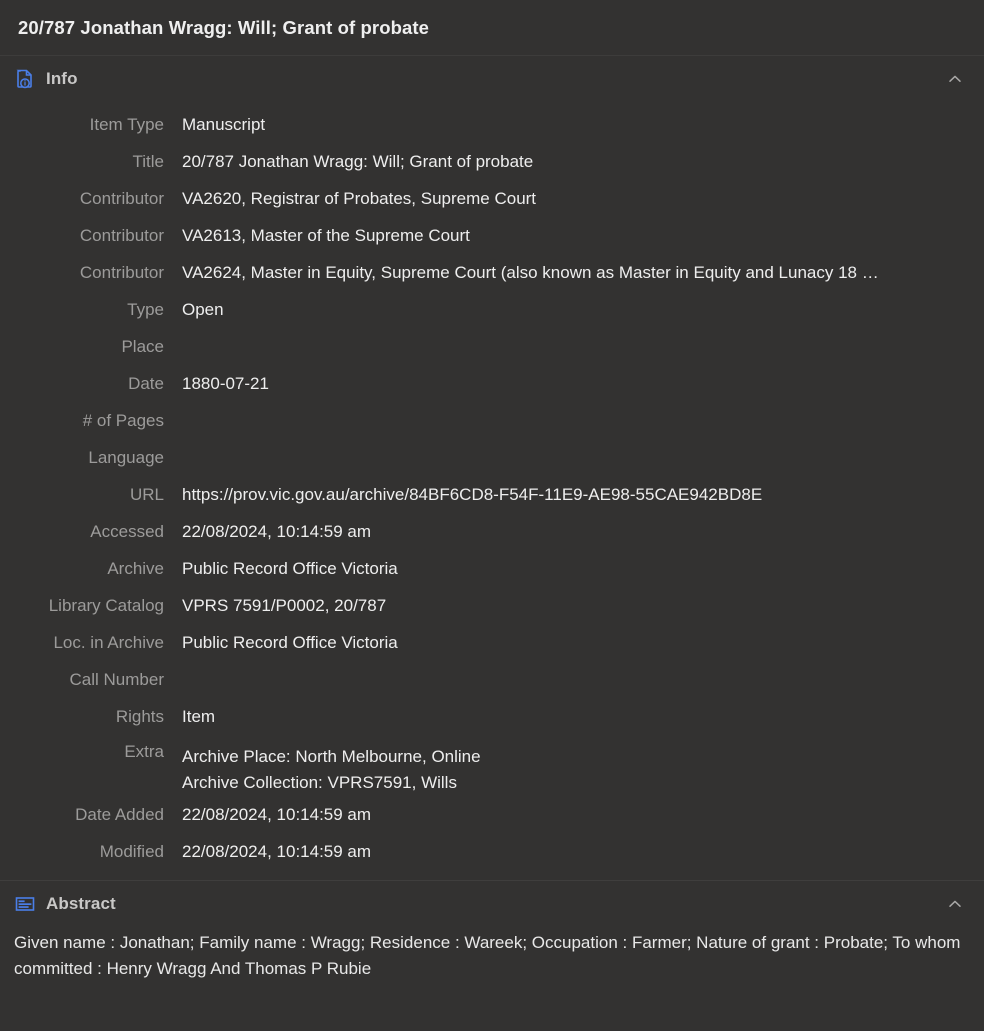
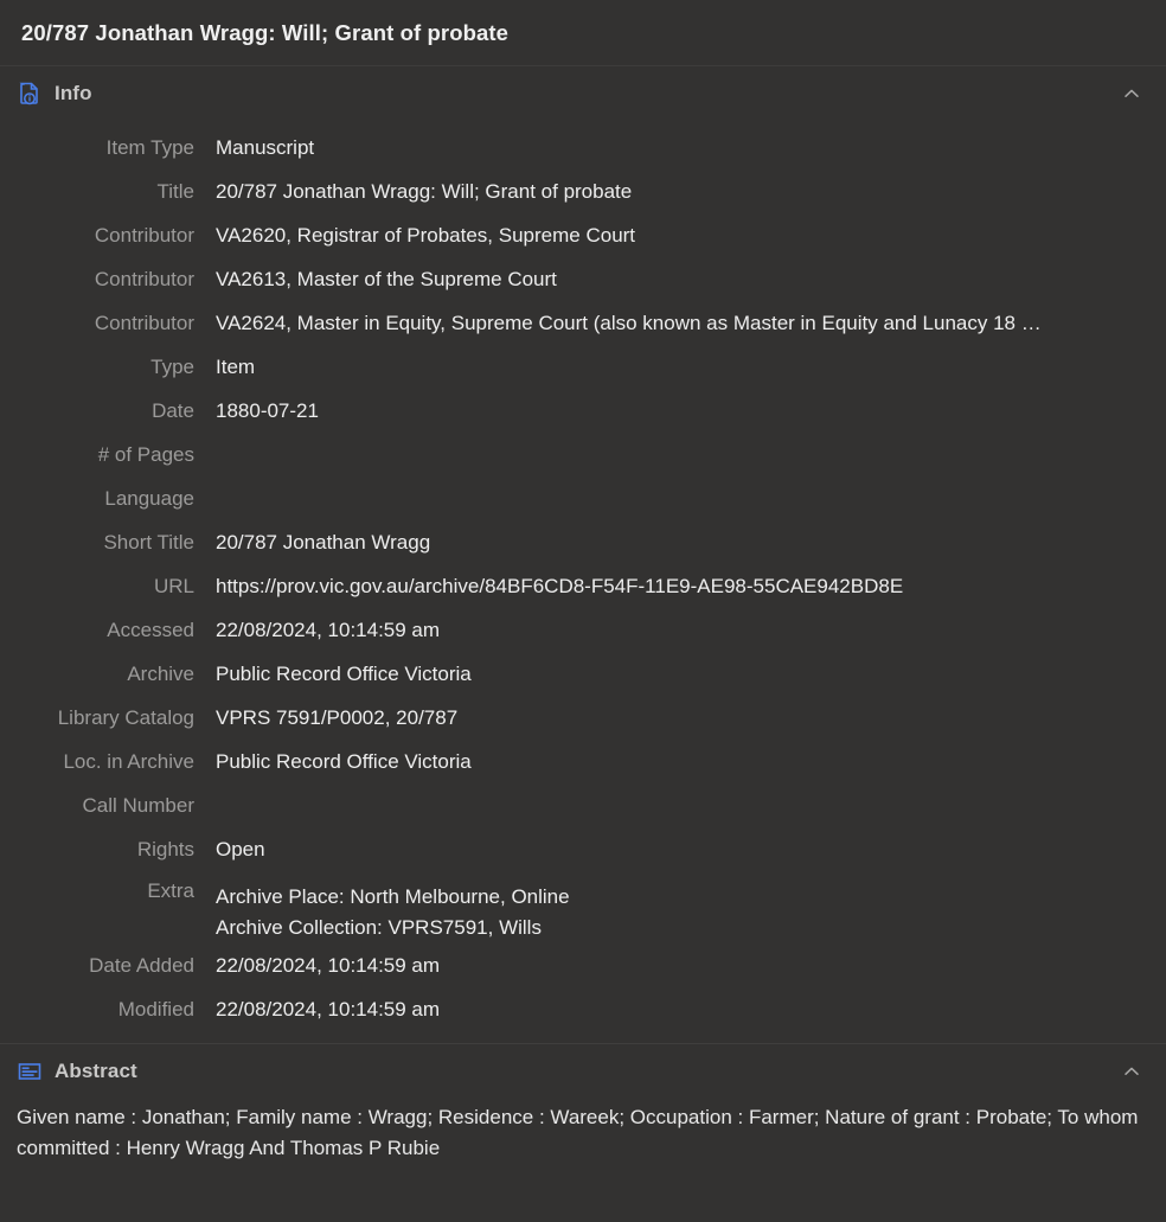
  20/787 Jonathan Wragg: Will; Grant of probate
  Info
  Item Type
  Manuscript
  Title
  20/787 Jonathan Wragg: Will; Grant of probate
  Contributor
  VA2620, Registrar of Probates, Supreme Court
  Contributor
  VA2613, Master of the Supreme Court
  Contributor
  VA2624, Master in Equity, Supreme Court (also known as Master in Equity and Lunacy 18 …
  Type
- Open
+ Item
- Place
  Date
  1880-07-21
  # of Pages
  Language
+ Short Title
+ 20/787 Jonathan Wragg
  URL
  https://prov.vic.gov.au/archive/84BF6CD8-F54F-11E9-AE98-55CAE942BD8E
  Accessed
  22/08/2024, 10:14:59 am
  Archive
  Public Record Office Victoria
  Library Catalog
  VPRS 7591/P0002, 20/787
  Loc. in Archive
  Public Record Office Victoria
  Call Number
  Rights
- Item
+ Open
  Extra
  Archive Place: North Melbourne, Online
  Archive Collection: VPRS7591, Wills
  Date Added
  22/08/2024, 10:14:59 am
  Modified
  22/08/2024, 10:14:59 am
  Abstract
  Given name : Jonathan; Family name : Wragg; Residence : Wareek; Occupation : Farmer; Nature of grant : Probate; To whom committed : Henry Wragg And Thomas P Rubie
